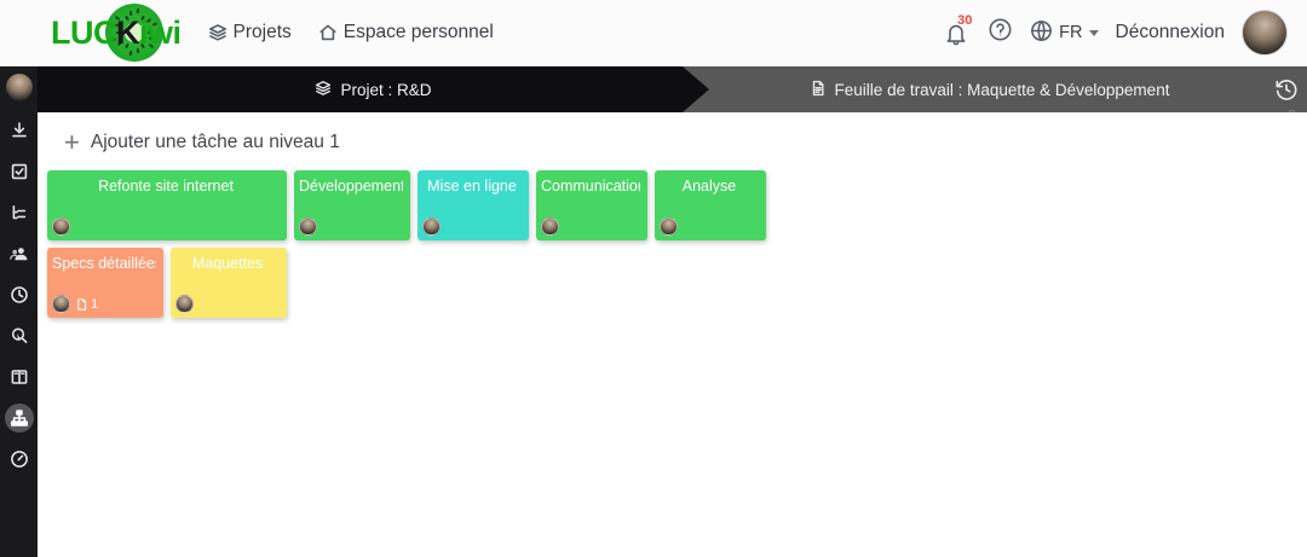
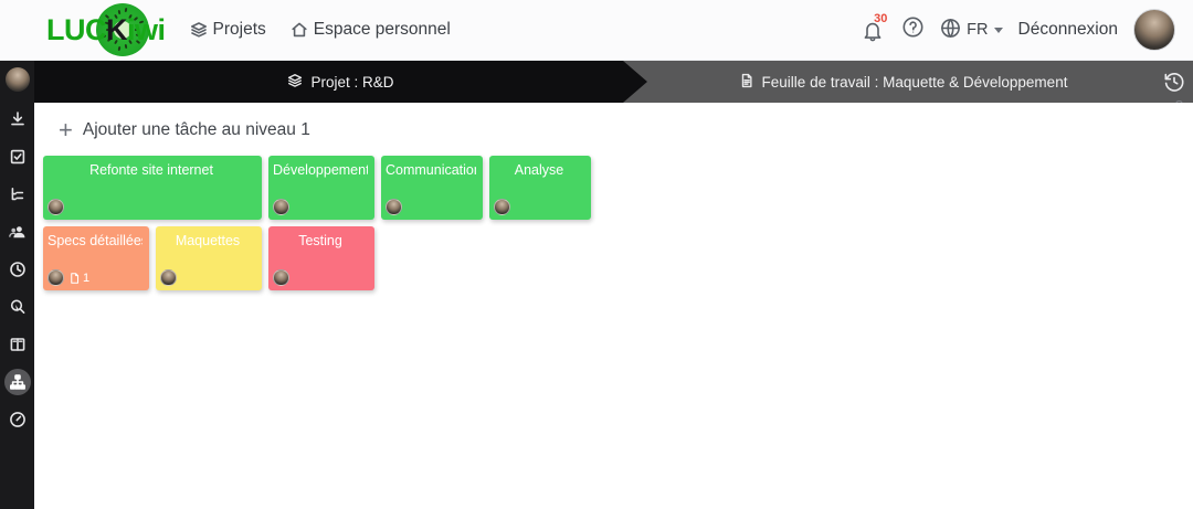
  LUCKiwi
  Projets
  Espace personnel
  30
  FR
  Déconnexion
  Projet : R&D
  Feuille de travail : Maquette & Développement
  +
  Ajouter une tâche au niveau 1
  Refonte site internet
  Développement
- Mise en ligne
  Communicatio
  Analyse
  Specs détaillée
  1
  Maquettes
+ Testing
